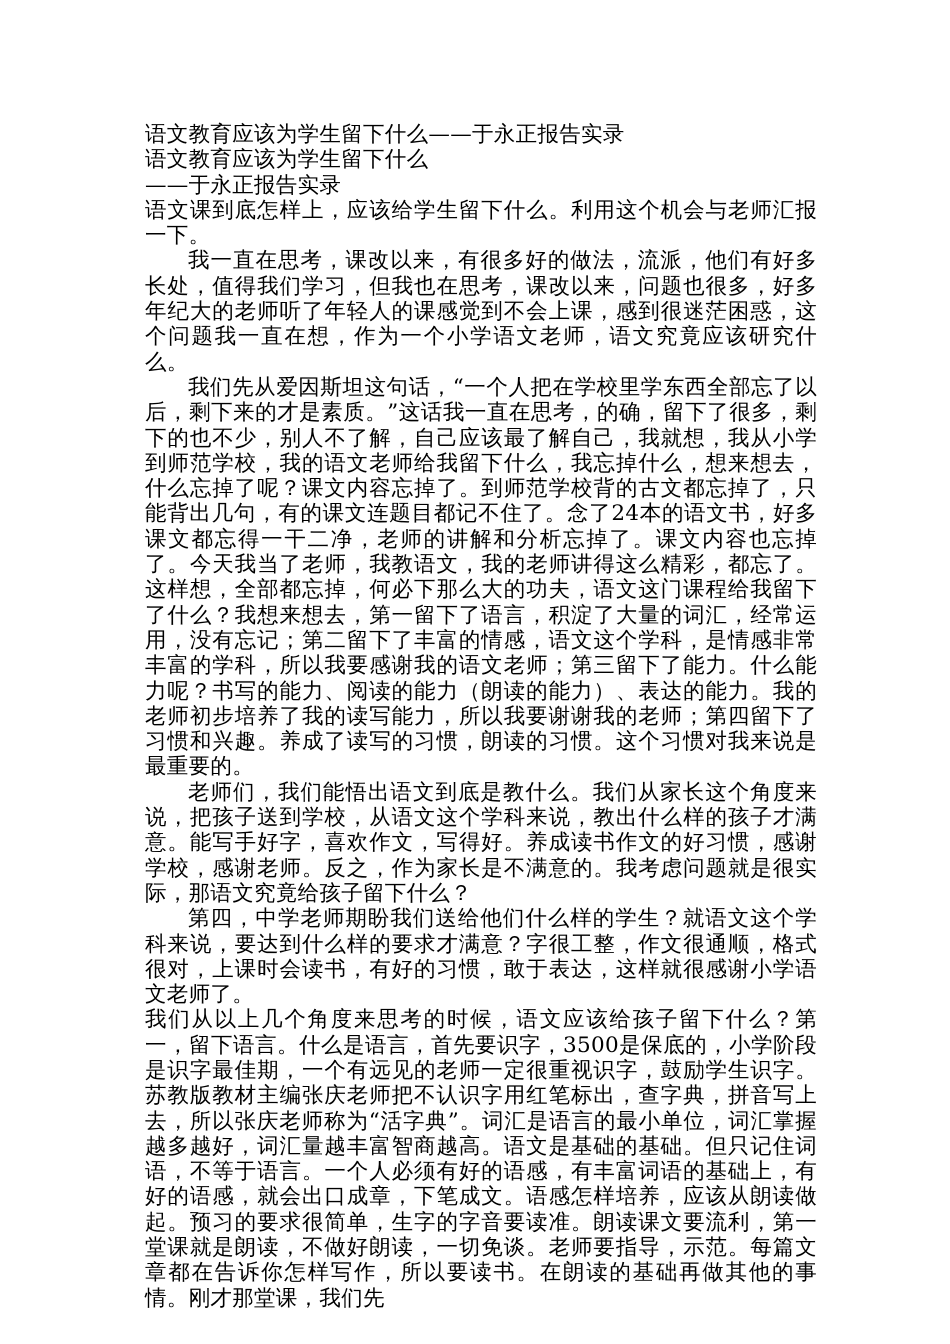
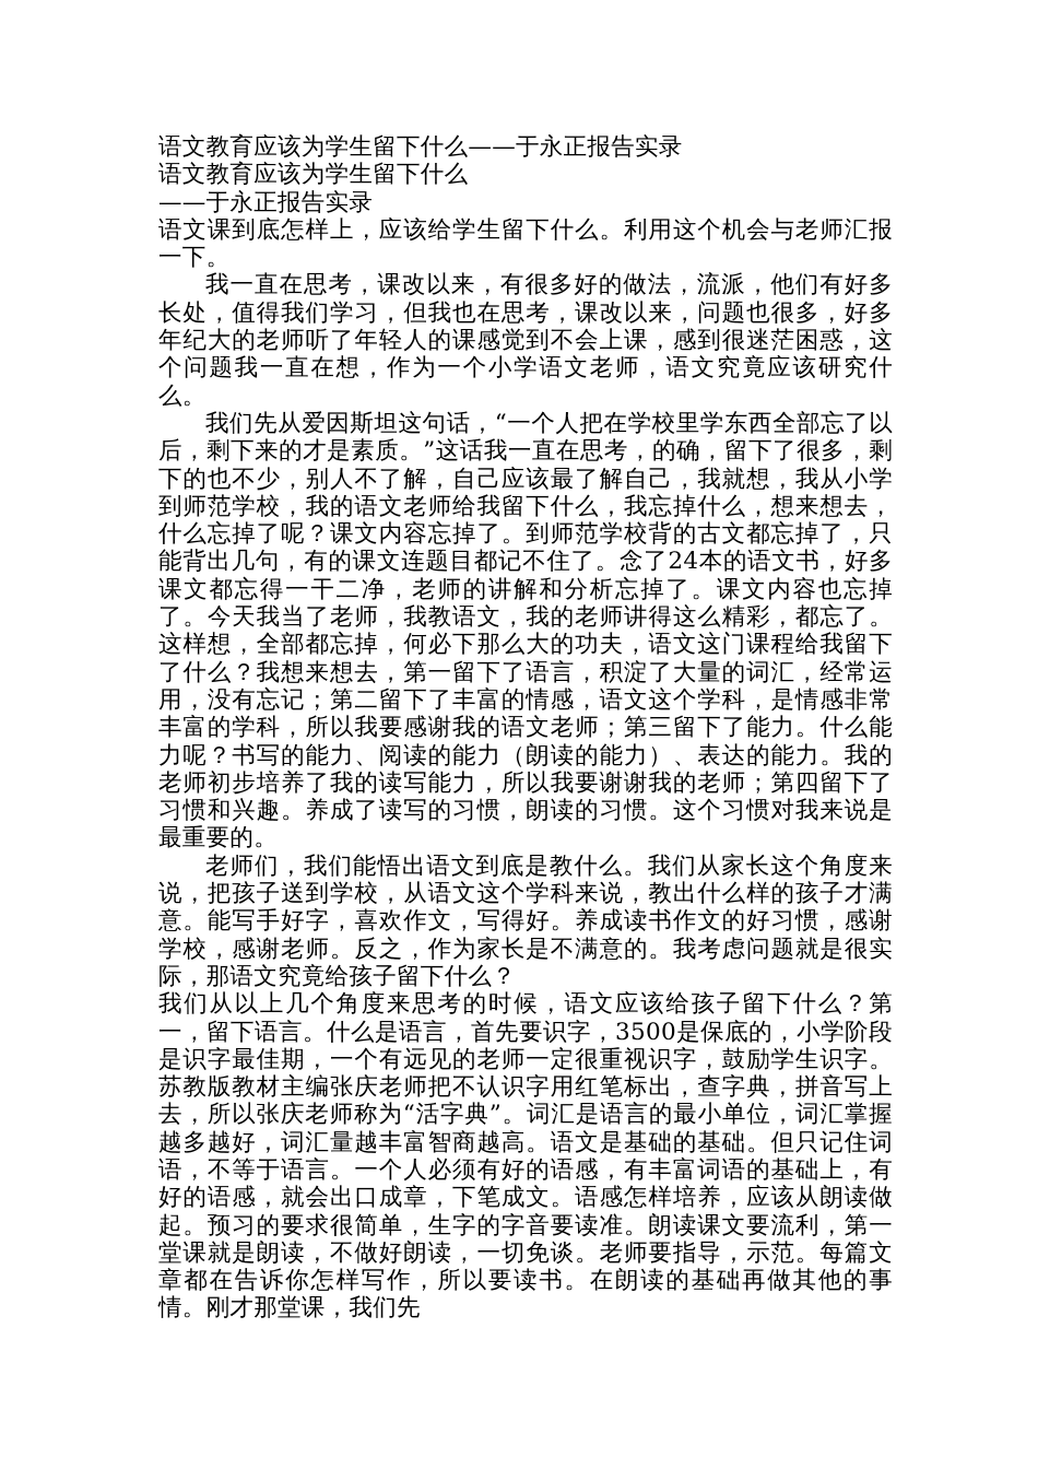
  语文教育应该为学生留下什么——于永正报告实录
  语文教育应该为学生留下什么
  ——于永正报告实录
  语文课到底怎样上，应该给学生留下什么。利用这个机会与老师汇报一下。
  我一直在思考，课改以来，有很多好的做法，流派，他们有好多长处，值得我们学习，但我也在思考，课改以来，问题也很多，好多年纪大的老师听了年轻人的课感觉到不会上课，感到很迷茫困惑，这个问题我一直在想，作为一个小学语文老师，语文究竟应该研究什么。
  我们先从爱因斯坦这句话，“一个人把在学校里学东西全部忘了以后，剩下来的才是素质。”这话我一直在思考，的确，留下了很多，剩下的也不少，别人不了解，自己应该最了解自己，我就想，我从小学到师范学校，我的语文老师给我留下什么，我忘掉什么，想来想去，什么忘掉了呢？课文内容忘掉了。到师范学校背的古文都忘掉了，只能背出几句，有的课文连题目都记不住了。念了24本的语文书，好多课文都忘得一干二净，老师的讲解和分析忘掉了。课文内容也忘掉了。今天我当了老师，我教语文，我的老师讲得这么精彩，都忘了。这样想，全部都忘掉，何必下那么大的功夫，语文这门课程给我留下了什么？我想来想去，第一留下了语言，积淀了大量的词汇，经常运用，没有忘记；第二留下了丰富的情感，语文这个学科，是情感非常丰富的学科，所以我要感谢我的语文老师；第三留下了能力。什么能力呢？书写的能力、阅读的能力（朗读的能力）、表达的能力。我的老师初步培养了我的读写能力，所以我要谢谢我的老师；第四留下了习惯和兴趣。养成了读写的习惯，朗读的习惯。这个习惯对我来说是最重要的。
  老师们，我们能悟出语文到底是教什么。我们从家长这个角度来说，把孩子送到学校，从语文这个学科来说，教出什么样的孩子才满意。能写手好字，喜欢作文，写得好。养成读书作文的好习惯，感谢学校，感谢老师。反之，作为家长是不满意的。我考虑问题就是很实际，那语文究竟给孩子留下什么？
- 第四，中学老师期盼我们送给他们什么样的学生？就语文这个学科来说，要达到什么样的要求才满意？字很工整，作文很通顺，格式很对，上课时会读书，有好的习惯，敢于表达，这样就很感谢小学语文老师了。
  我们从以上几个角度来思考的时候，语文应该给孩子留下什么？第一，留下语言。什么是语言，首先要识字，3500是保底的，小学阶段是识字最佳期，一个有远见的老师一定很重视识字，鼓励学生识字。苏教版教材主编张庆老师把不认识字用红笔标出，查字典，拼音写上去，所以张庆老师称为“活字典”。词汇是语言的最小单位，词汇掌握越多越好，词汇量越丰富智商越高。语文是基础的基础。但只记住词语，不等于语言。一个人必须有好的语感，有丰富词语的基础上，有好的语感，就会出口成章，下笔成文。语感怎样培养，应该从朗读做起。预习的要求很简单，生字的字音要读准。朗读课文要流利，第一堂课就是朗读，不做好朗读，一切免谈。老师要指导，示范。每篇文章都在告诉你怎样写作，所以要读书。在朗读的基础再做其他的事情。刚才那堂课，我们先
